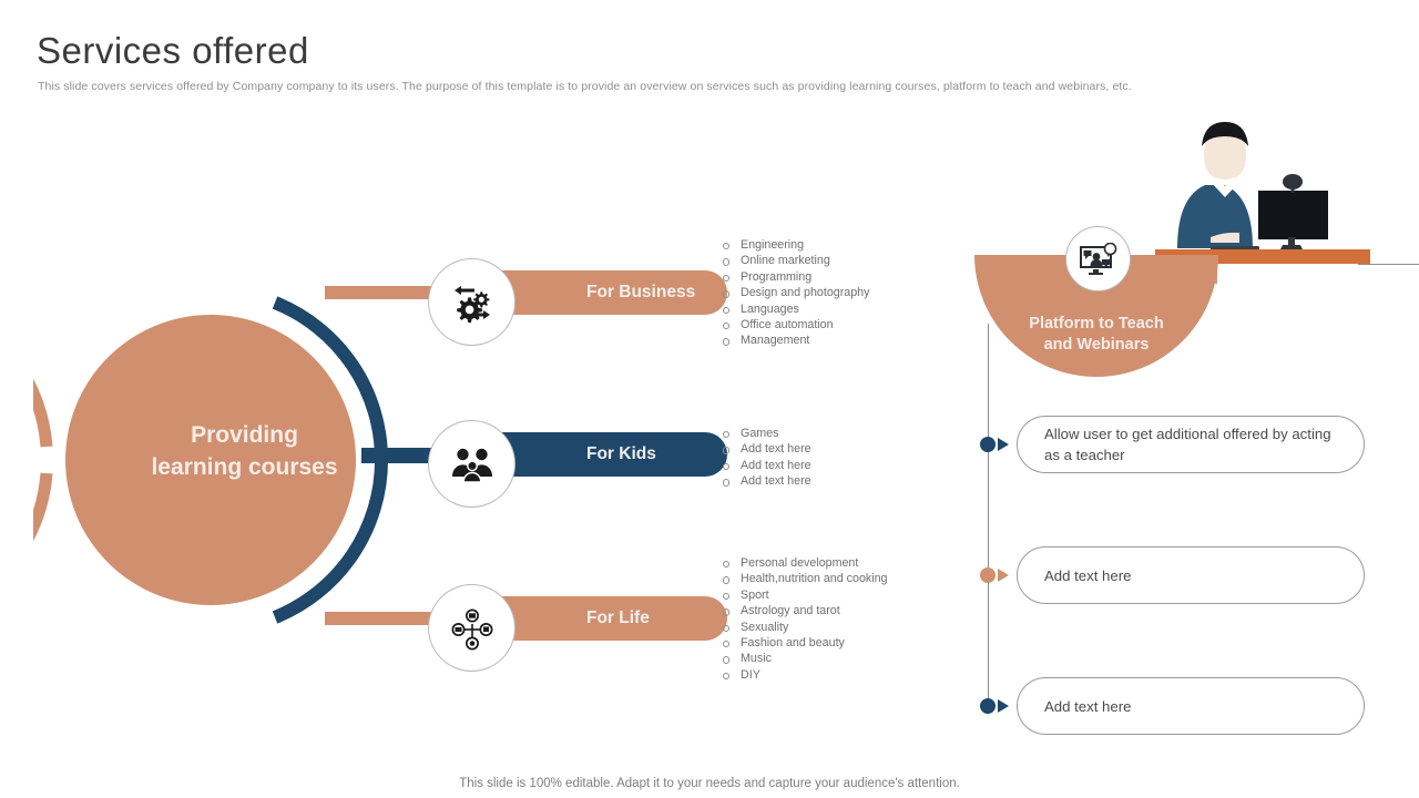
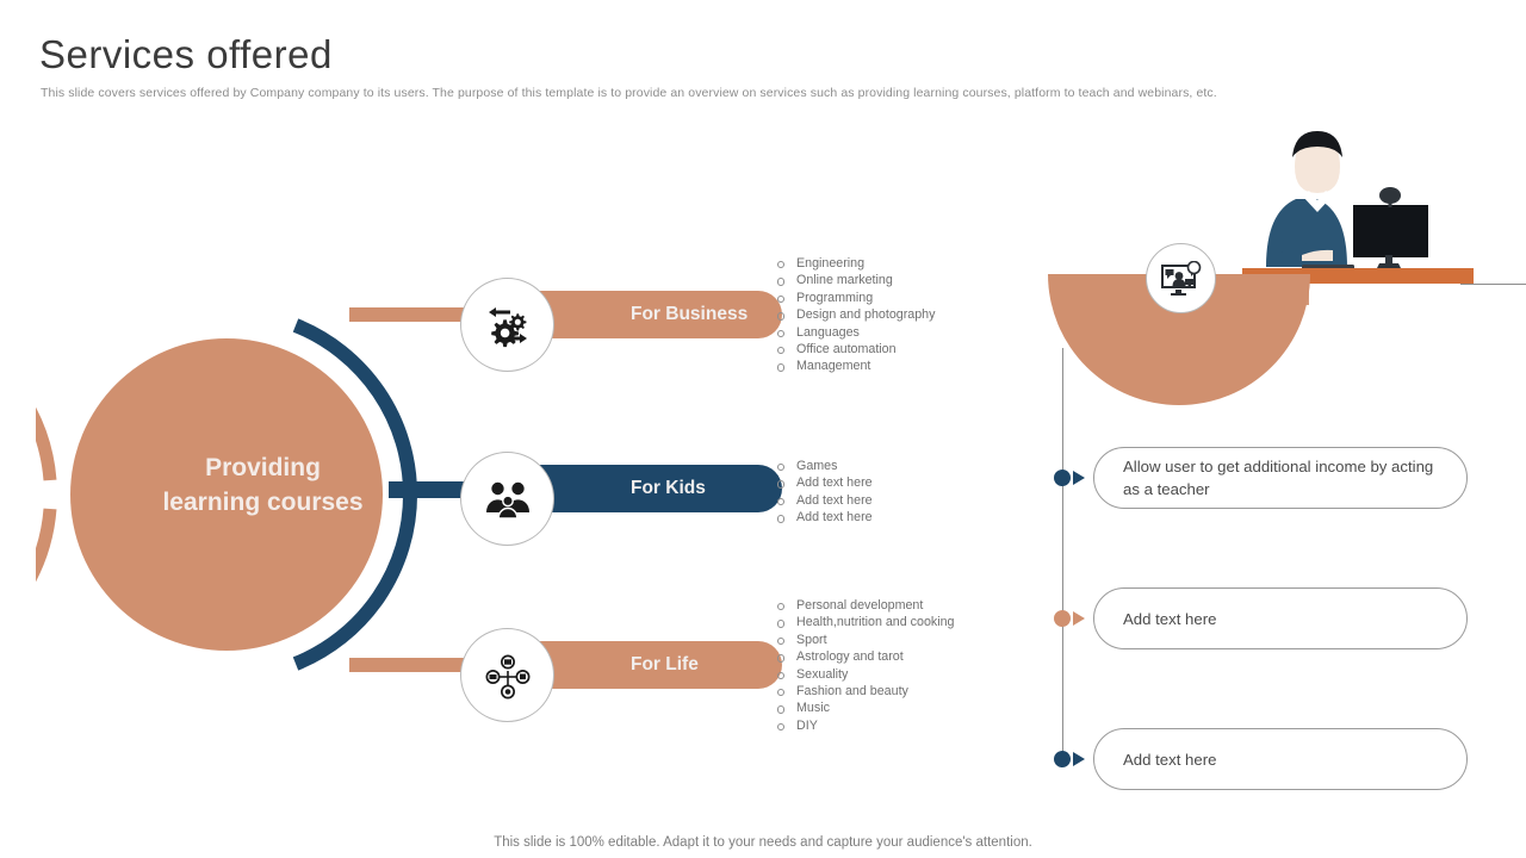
  Services offered
  This slide covers services offered by Company company to its users. The purpose of this template is to provide an overview on services such as providing learning courses, platform to teach and webinars, etc.
  Providing
  learning courses
  For Business
  Engineering
  Online marketing
  Programming
  Design and photography
  Languages
  Office automation
  Management
  For Kids
  Games
  Add text here
  Add text here
  Add text here
  For Life
  Personal development
  Health,nutrition and cooking
  Sport
  Astrology and tarot
  Sexuality
  Fashion and beauty
  Music
  DIY
- Platform to Teach
- and Webinars
- Allow user to get additional offered by acting as a teacher
+ Allow user to get additional income by acting as a teacher
  Add text here
  Add text here
  This slide is 100% editable. Adapt it to your needs and capture your audience's attention.
